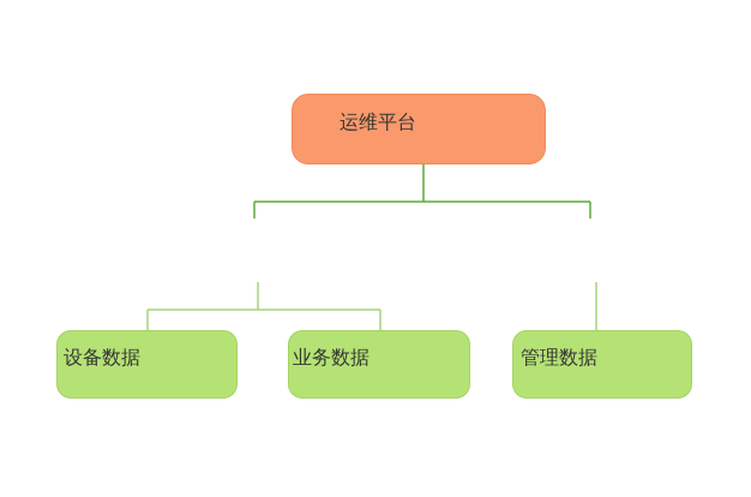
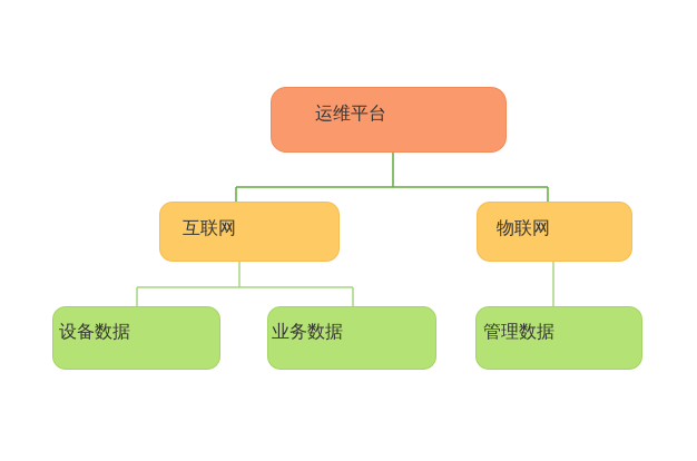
  运维平台
+ 互联网
+ 物联网
  设备数据
  业务数据
  管理数据
